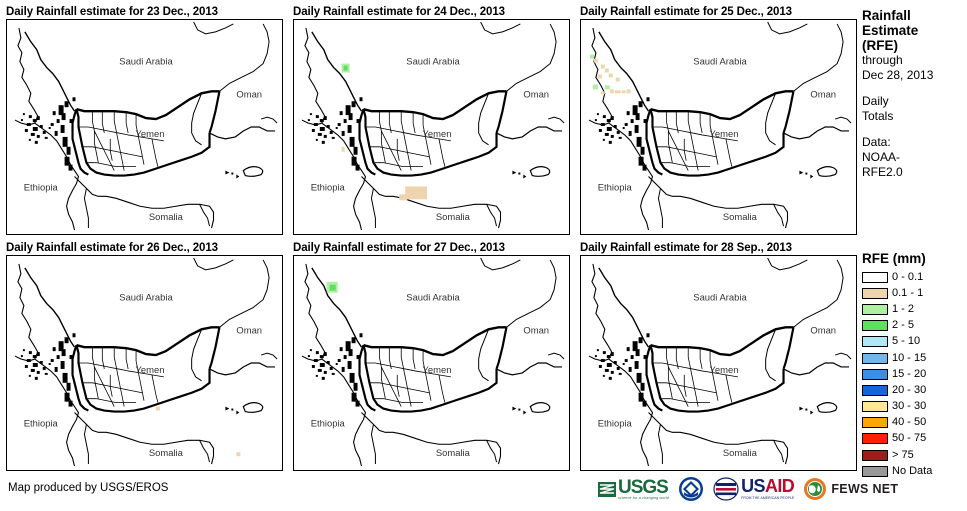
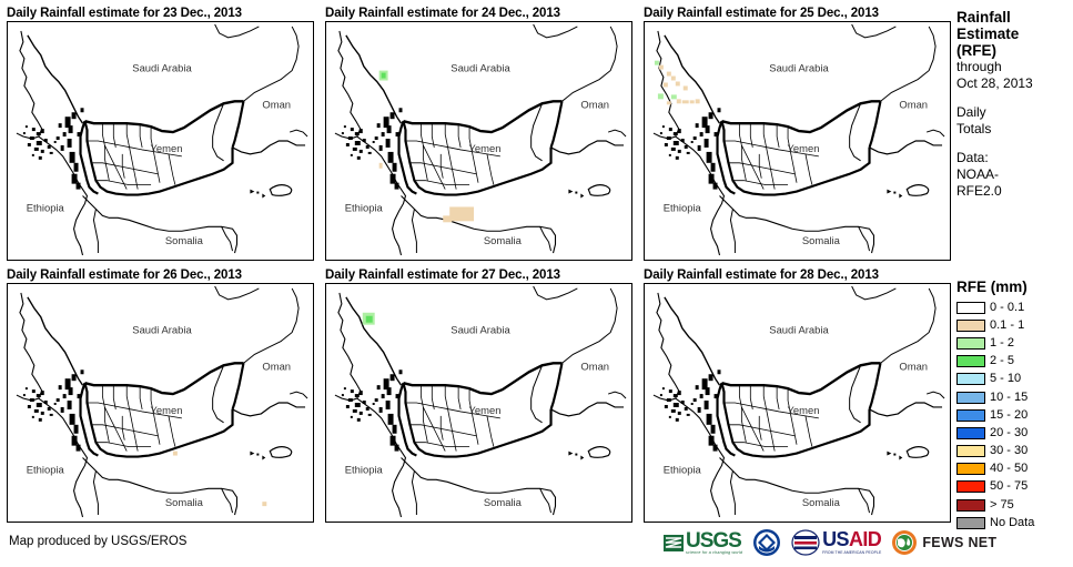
  Daily Rainfall estimate for 23 Dec., 2013
  Daily Rainfall estimate for 24 Dec., 2013
  Daily Rainfall estimate for 25 Dec., 2013
  Daily Rainfall estimate for 26 Dec., 2013
  Daily Rainfall estimate for 27 Dec., 2013
- Daily Rainfall estimate for 28 Sep., 2013
+ Daily Rainfall estimate for 28 Dec., 2013
  Rainfall
  Estimate
  (RFE)
  through
- Dec 28, 2013
+ Oct 28, 2013
  Daily
  Totals
  Data:
  NOAA-
  RFE2.0
  RFE (mm)
  0 - 0.1
  0.1 - 1
  1 - 2
  2 - 5
  5 - 10
  10 - 15
  15 - 20
  20 - 30
  30 - 30
  40 - 50
  50 - 75
  > 75
  No Data
  Map produced by USGS/EROS
  USGS
  USAID
  FEWS NET
